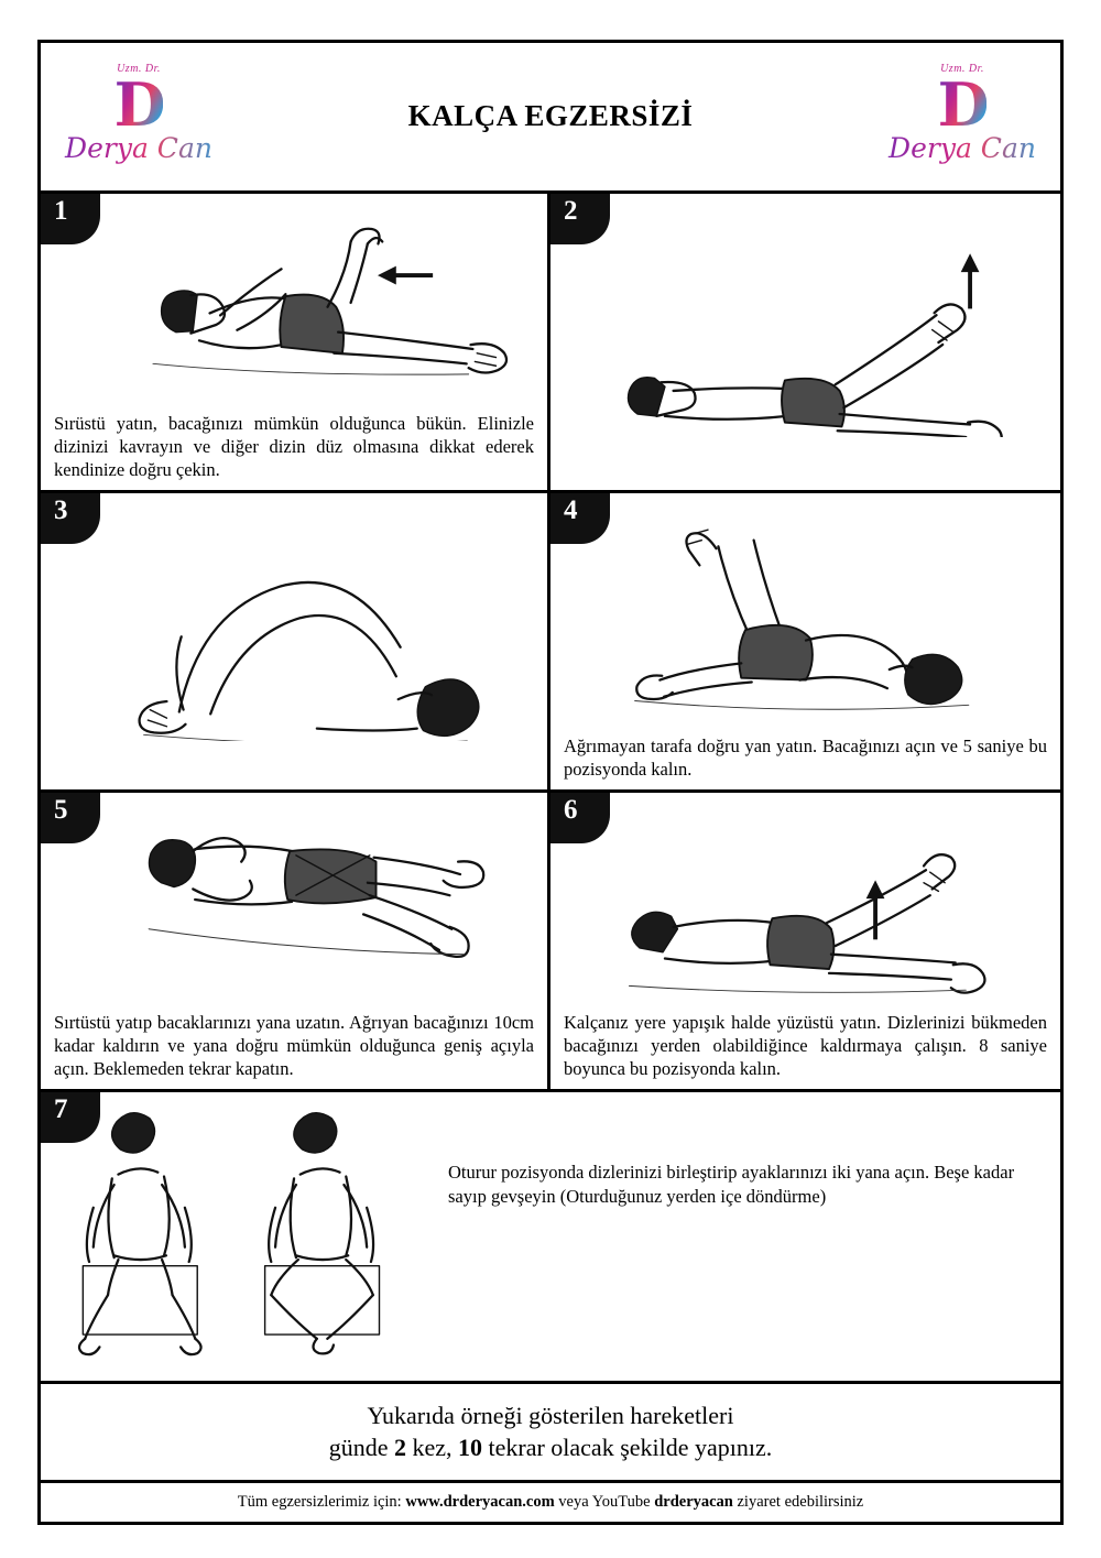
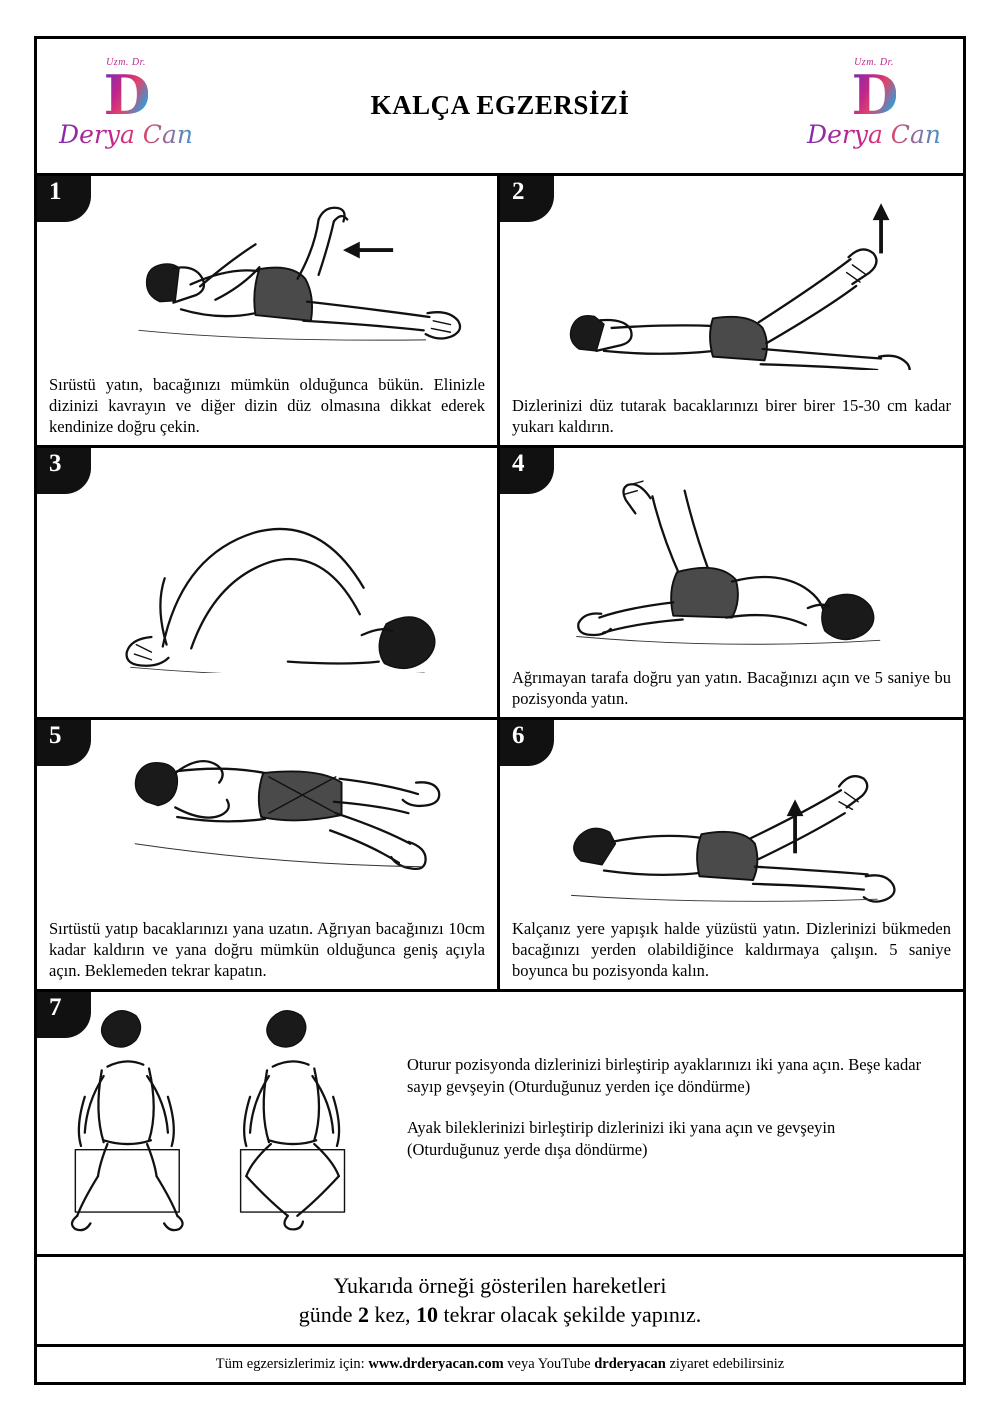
  Uzm. Dr.
  D
  Derya Can
  KALÇA EGZERSİZİ
  Uzm. Dr.
  D
  Derya Can
  1
  Sırüstü yatın, bacağınızı mümkün olduğunca bükün. Elinizle dizinizi kavrayın ve diğer dizin düz olmasına dikkat ederek kendinize doğru çekin.
  2
+ Dizlerinizi düz tutarak bacaklarınızı birer birer 15-30 cm kadar yukarı kaldırın.
  3
  4
- Ağrımayan tarafa doğru yan yatın. Bacağınızı açın ve 5 saniye bu pozisyonda kalın.
+ Ağrımayan tarafa doğru yan yatın. Bacağınızı açın ve 5 saniye bu pozisyonda yatın.
  5
  Sırtüstü yatıp bacaklarınızı yana uzatın. Ağrıyan bacağınızı 10cm kadar kaldırın ve yana doğru mümkün olduğunca geniş açıyla açın. Beklemeden tekrar kapatın.
  6
- Kalçanız yere yapışık halde yüzüstü yatın. Dizlerinizi bükmeden bacağınızı yerden olabildiğince kaldırmaya çalışın. 8 saniye boyunca bu pozisyonda kalın.
+ Kalçanız yere yapışık halde yüzüstü yatın. Dizlerinizi bükmeden bacağınızı yerden olabildiğince kaldırmaya çalışın. 5 saniye boyunca bu pozisyonda kalın.
  7
  Oturur pozisyonda dizlerinizi birleştirip ayaklarınızı iki yana açın. Beşe kadar sayıp gevşeyin (Oturduğunuz yerden içe döndürme)
+ Ayak bileklerinizi birleştirip dizlerinizi iki yana açın ve gevşeyin (Oturduğunuz yerde dışa döndürme)
  Yukarıda örneği gösterilen hareketleri
  günde 2 kez, 10 tekrar olacak şekilde yapınız.
  Tüm egzersizlerimiz için: www.drderyacan.com veya YouTube drderyacan ziyaret edebilirsiniz
